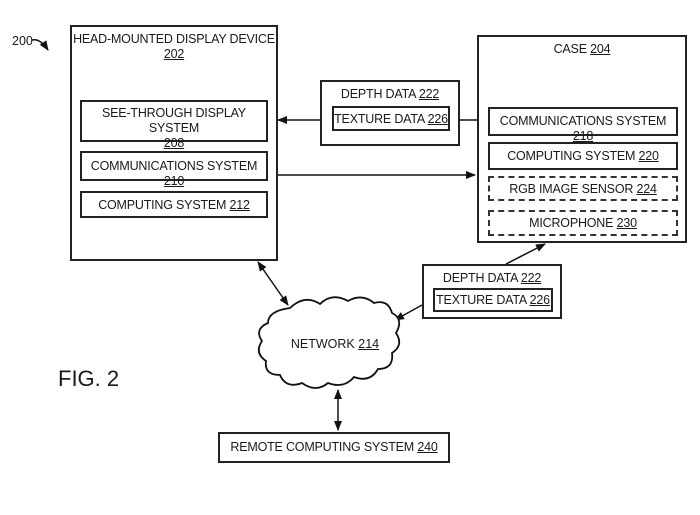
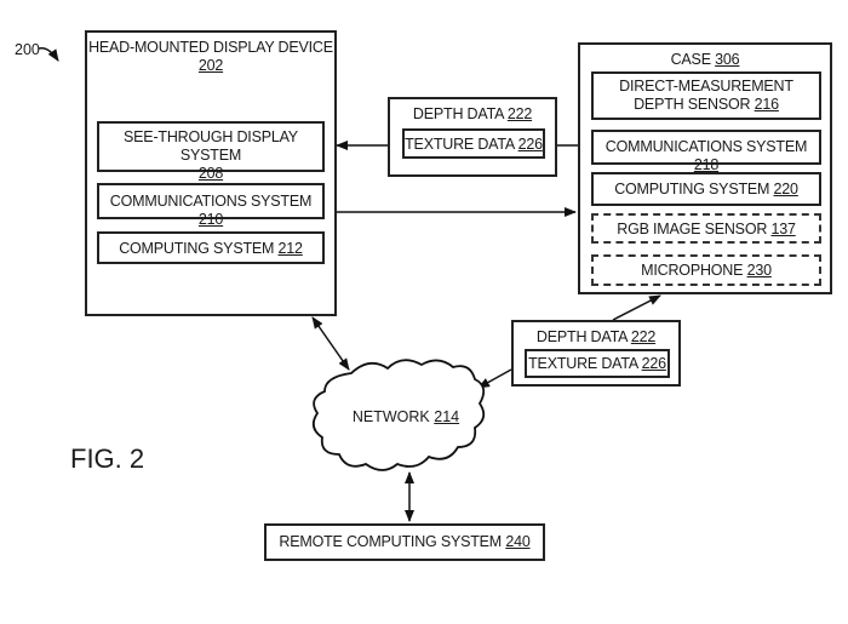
  200
  FIG. 2
  HEAD-MOUNTED DISPLAY DEVICE
  202
  SEE-THROUGH DISPLAY SYSTEM
  208
  COMMUNICATIONS SYSTEM 210
  COMPUTING SYSTEM 212
- CASE 204
+ CASE 306
+ DIRECT-MEASUREMENT DEPTH SENSOR 216
  COMMUNICATIONS SYSTEM 218
  COMPUTING SYSTEM 220
- RGB IMAGE SENSOR 224
+ RGB IMAGE SENSOR 137
  MICROPHONE 230
  DEPTH DATA 222
  TEXTURE DATA 226
  DEPTH DATA 222
  TEXTURE DATA 226
  NETWORK 214
  REMOTE COMPUTING SYSTEM 240
